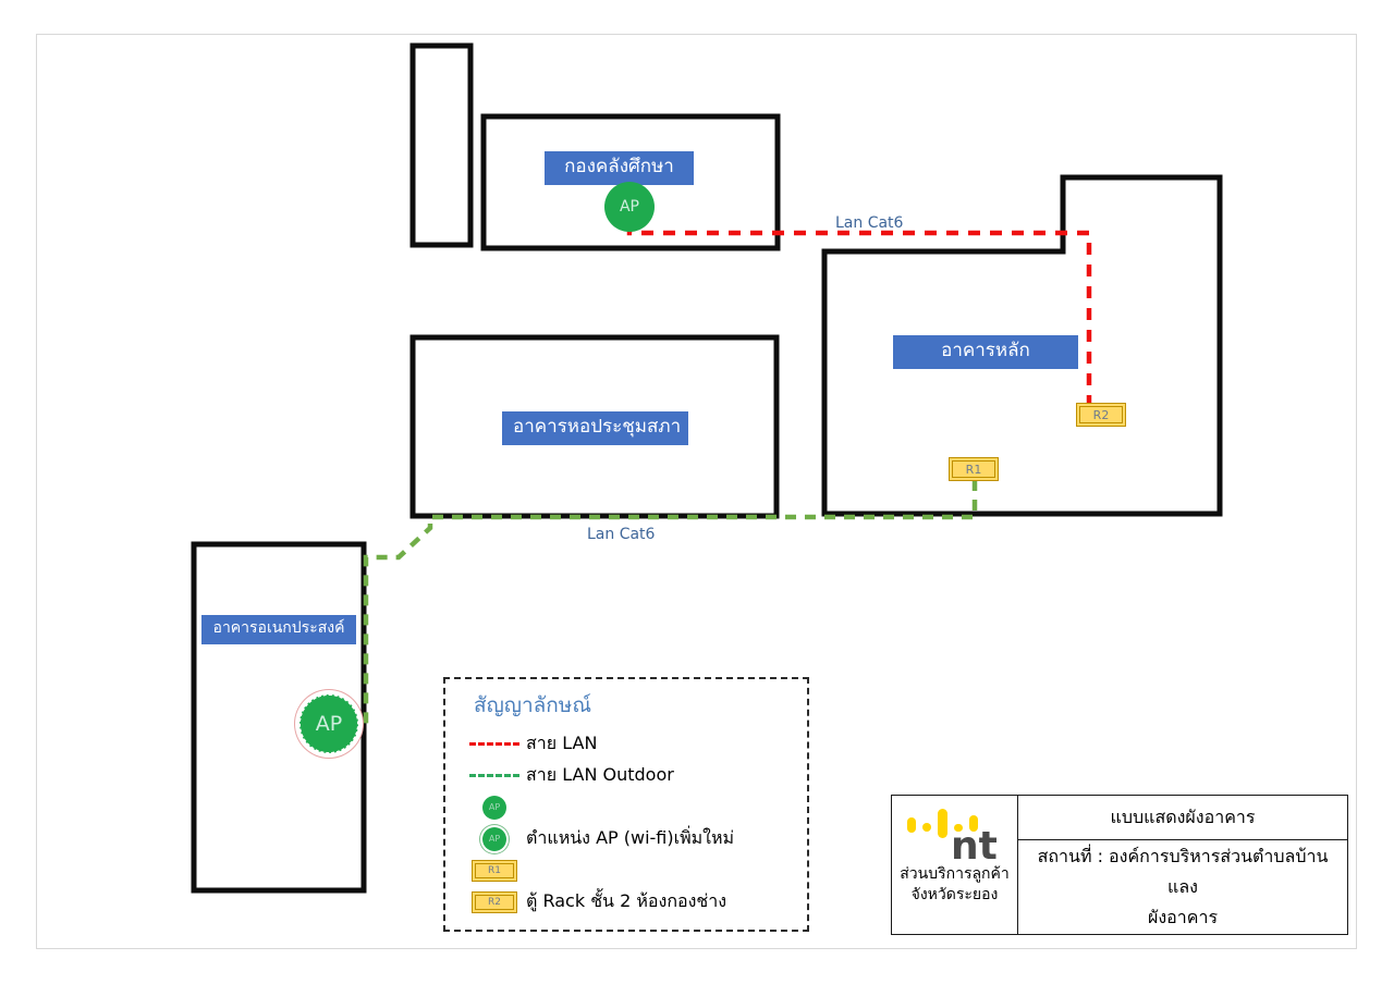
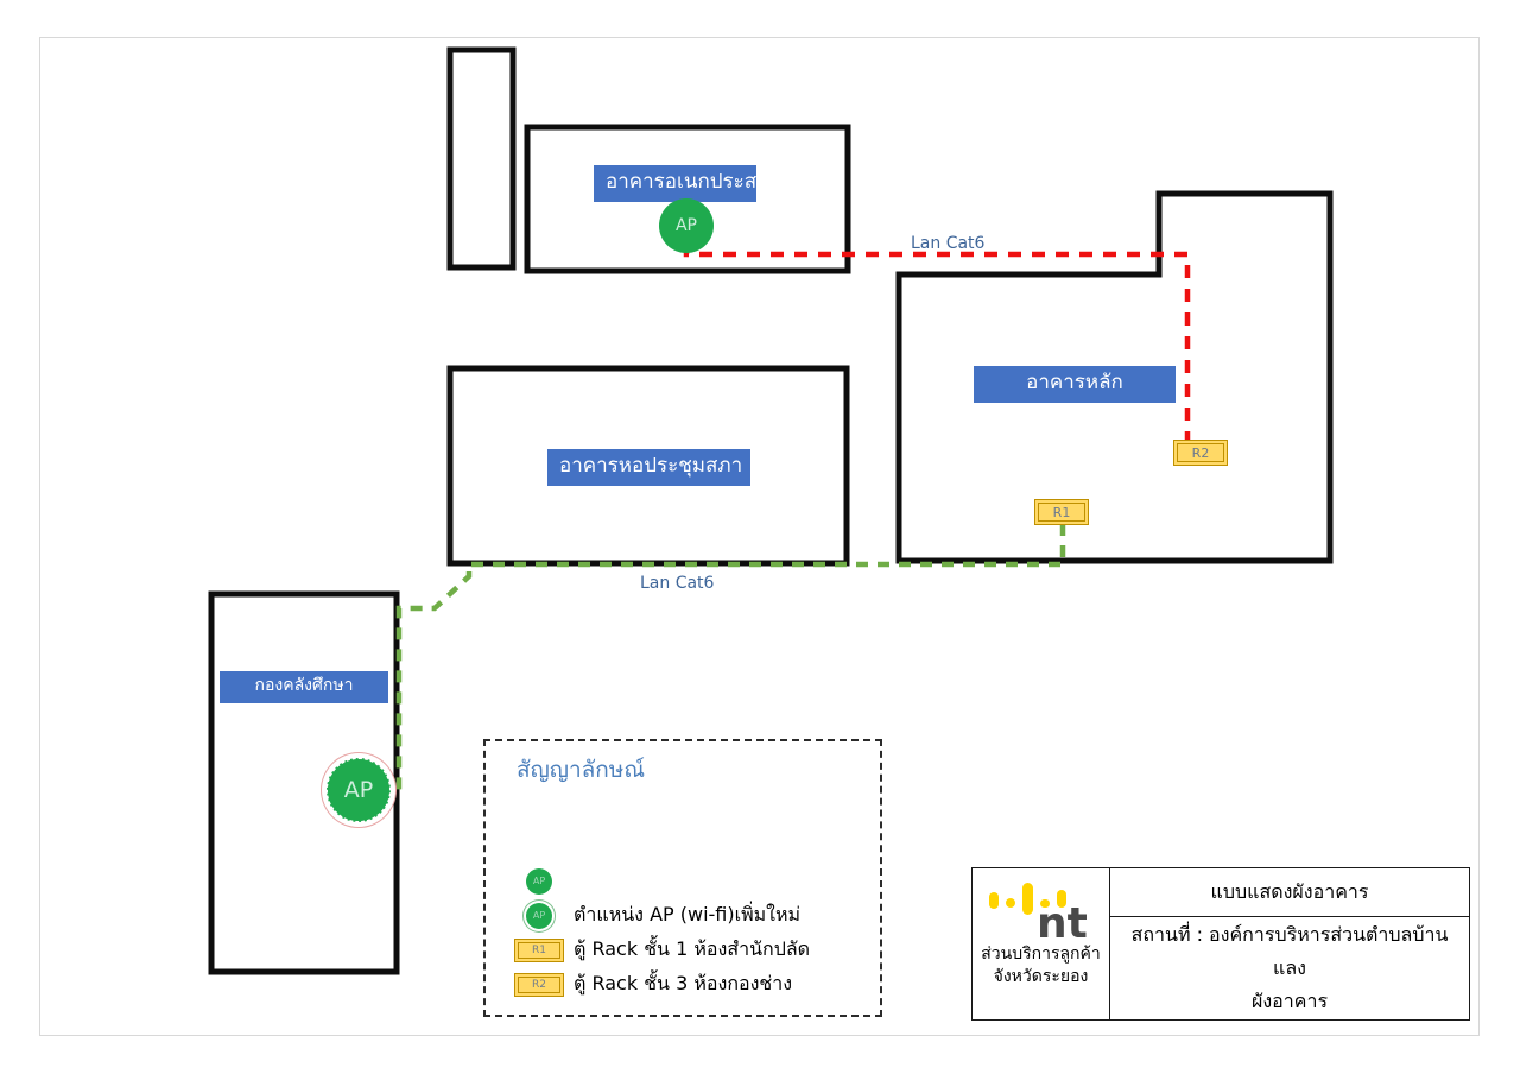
- กองคลังศึกษา
+ อาคารอเนกประสงค์
  อาคารหอประชุมสภา
  อาคารหลัก
- อาคารอเนกประสงค์
+ กองคลังศึกษา
  AP
  AP
  R2
  R1
  Lan Cat6
  Lan Cat6
  สัญญาลักษณ์
- สาย LAN
- สาย LAN Outdoor
  AP
  AP
  ตำแหน่ง AP (wi-fi)เพิ่มใหม่
  R1
+ ตู้ Rack ชั้น 1 ห้องสำนักปลัด
  R2
- ตู้ Rack ชั้น 2 ห้องกองช่าง
+ ตู้ Rack ชั้น 3 ห้องกองช่าง
  nt
  ส่วนบริการลูกค้า
  จังหวัดระยอง
  แบบแสดงผังอาคาร
  สถานที่ : องค์การบริหารส่วนตำบลบ้านแลง
  ผังอาคาร
